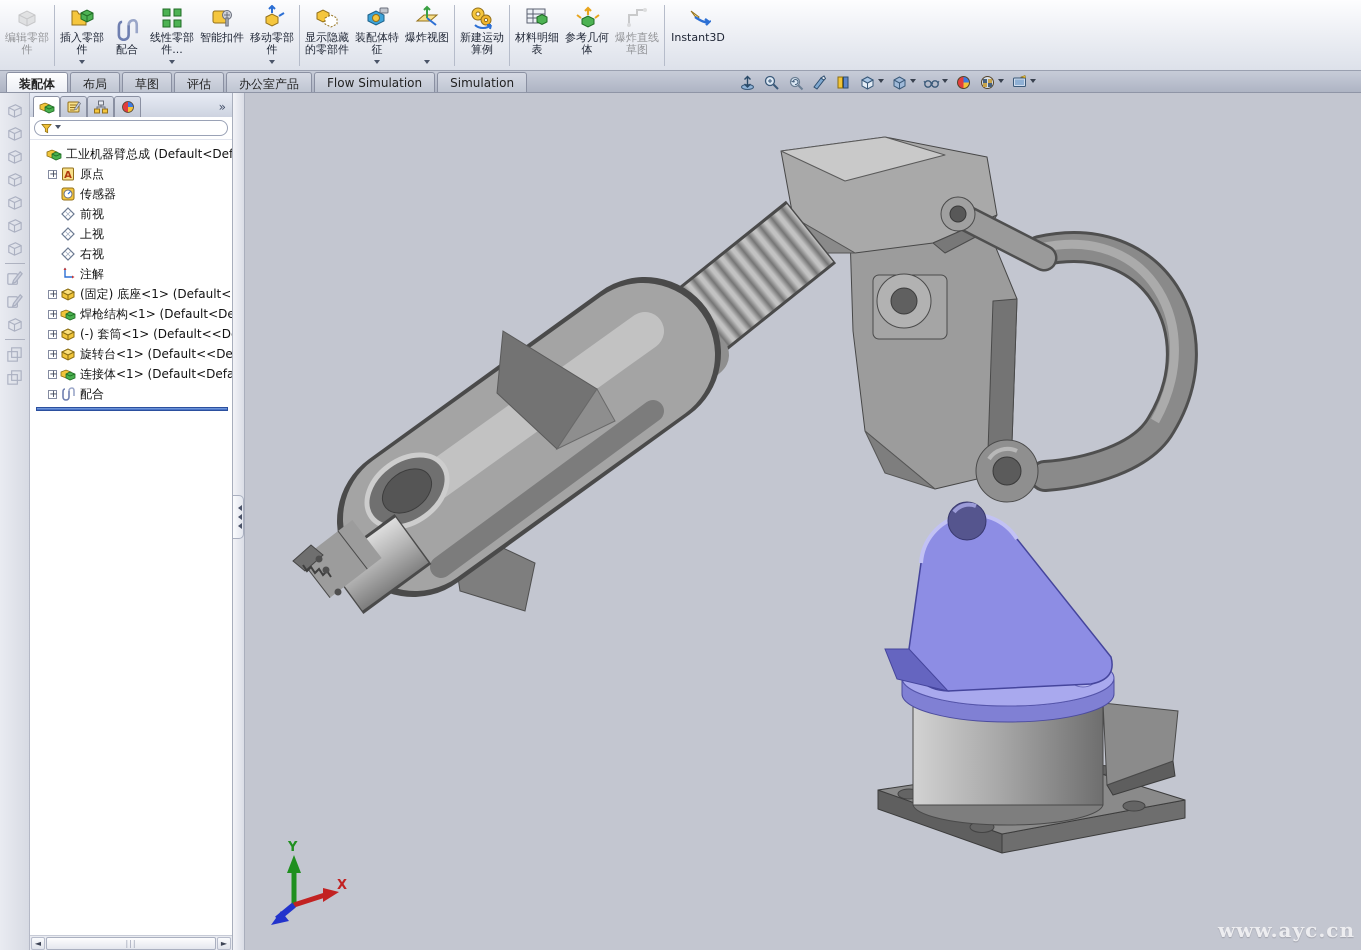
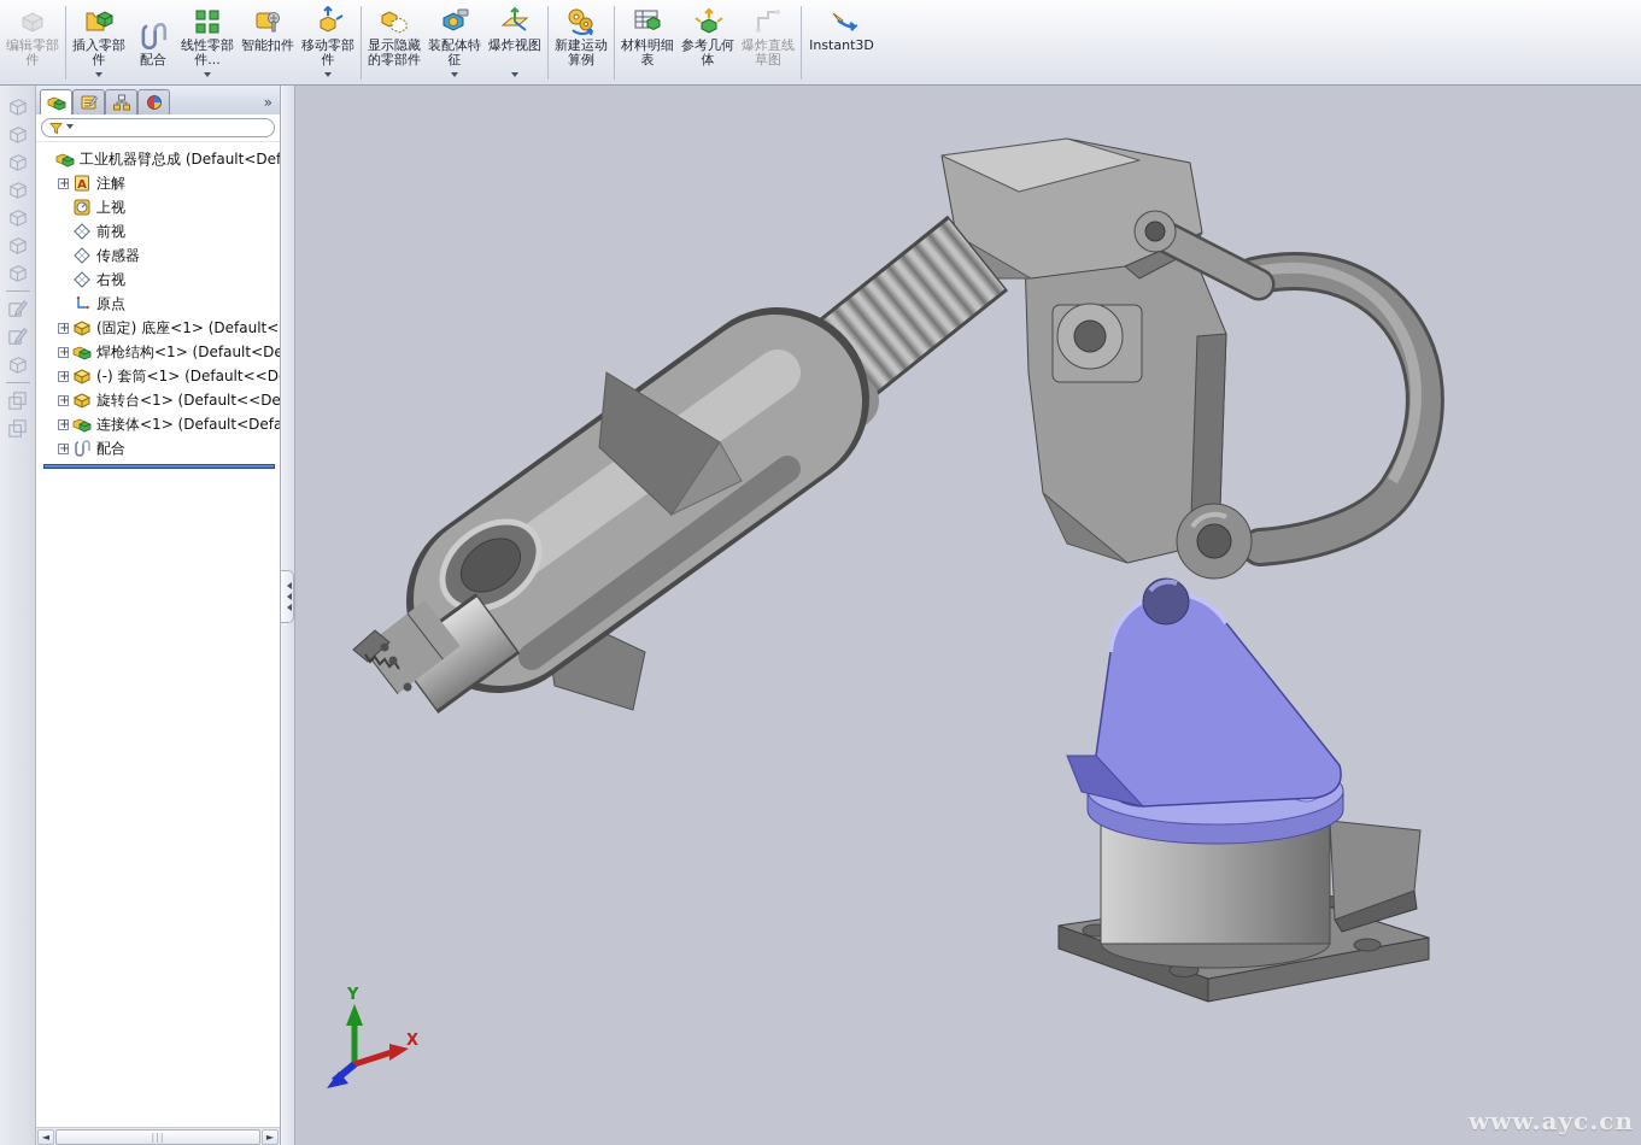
  编辑零部件
  插入零部件
  配合
  线性零部件...
  智能扣件
  移动零部件
  显示隐藏的零部件
  装配体特征
  爆炸视图
  新建运动算例
  材料明细表
  参考几何体
  爆炸直线草图
  Instant3D
- 装配体
- 布局
- 草图
- 评估
- 办公室产品
- Flow Simulation
- Simulation
  »
  工业机器臂总成 (Default<Def
  A
- 原点
+ 注解
- 传感器
+ 上视
  前视
- 上视
+ 传感器
  右视
- 注解
+ 原点
  (固定) 底座<1> (Default<
  焊枪结构<1> (Default<De
  (-) 套筒<1> (Default<<D
  旋转台<1> (Default<<De
  连接体<1> (Default<Defa
  配合
  ◄
  |||
  ►
  Y
  X
  www.ayc.cn
